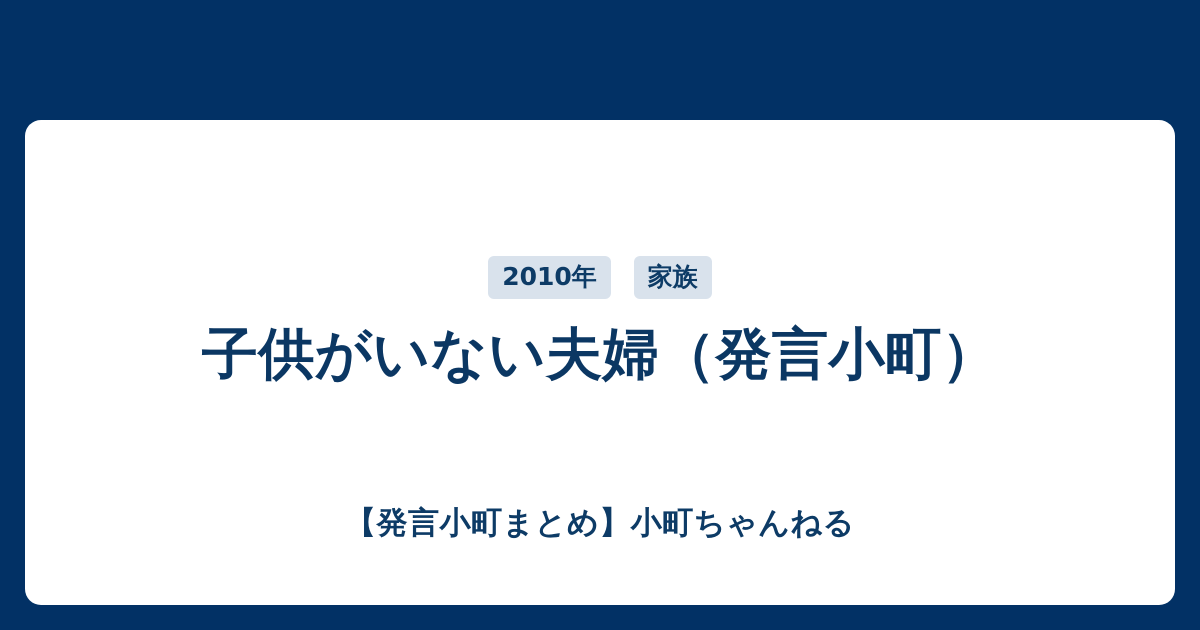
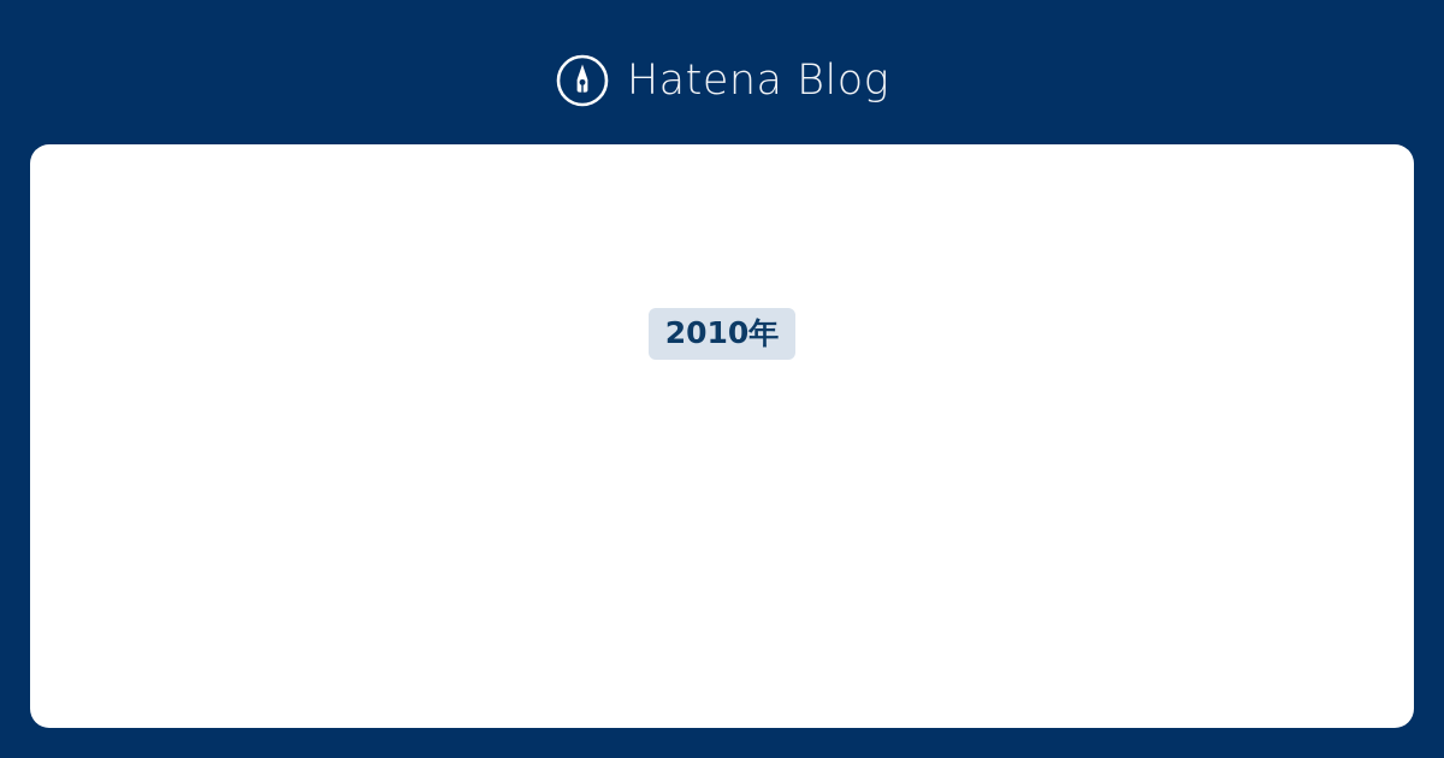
+ Hatena Blog
  2010年
- 家族
- 子供がいない夫婦（発言小町）
- 【発言小町まとめ】小町ちゃんねる
